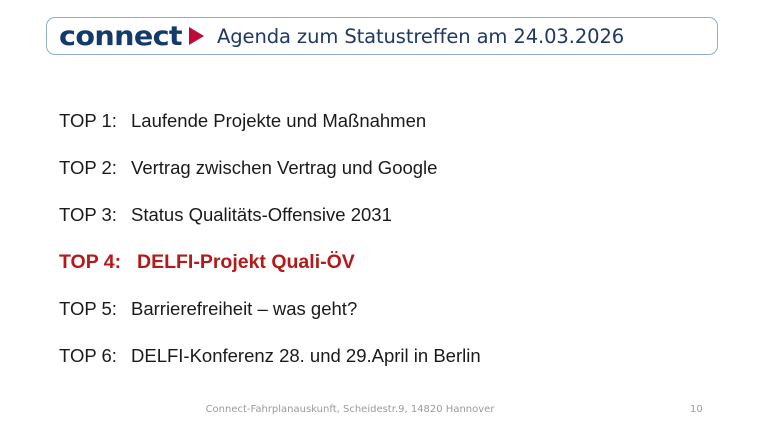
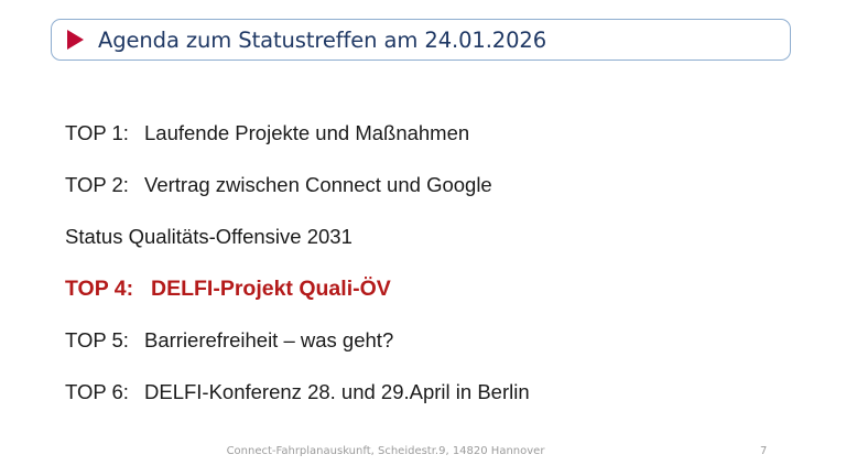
- connect
- Agenda zum Statustreffen am 24.03.2026
+ Agenda zum Statustreffen am 24.01.2026
  TOP 1:
  Laufende Projekte und Maßnahmen
  TOP 2:
- Vertrag zwischen Vertrag und Google
+ Vertrag zwischen Connect und Google
- TOP 3:
  Status Qualitäts-Offensive 2031
  TOP 4:
  DELFI-Projekt Quali-ÖV
  TOP 5:
  Barrierefreiheit – was geht?
  TOP 6:
  DELFI-Konferenz 28. und 29.April in Berlin
  Connect-Fahrplanauskunft, Scheidestr.9, 14820 Hannover
- 10
+ 7
